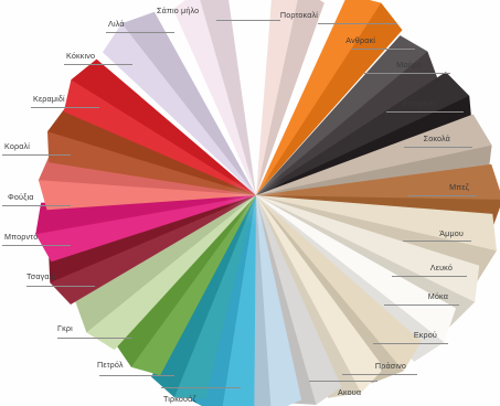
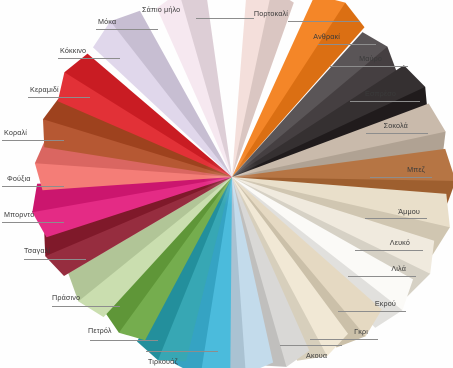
  Σάπιο μήλο
  Πορτοκαλί
  Ανθρακί
  Μαύρο
  Σοκολά
  Μπεζ
  Άμμου
  Λευκό
- Μόκα
+ Λιλά
  Εκρού
- Πράσινο
+ Γκρι
  Ακουα
  Τιρκουάζ
  Πετρόλ
- Γκρι
+ Πράσινο
  Τσαγαλί
  Μπορντό
  Φούξια
  Κοραλί
  Κεραμιδί
  Κόκκινο
- Λιλά
+ Μόκα
